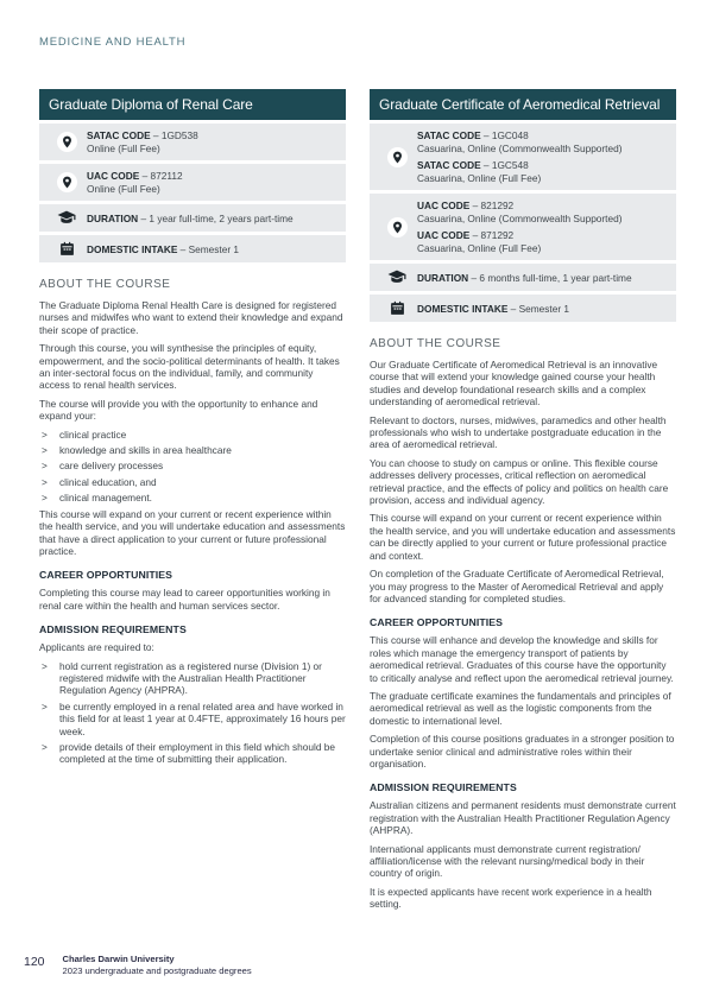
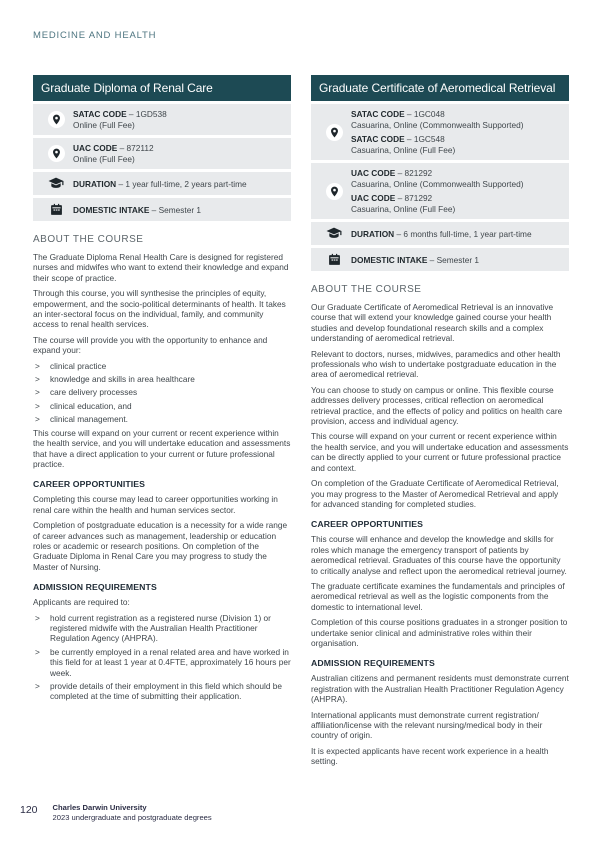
  MEDICINE AND HEALTH
  Graduate Diploma of Renal Care
  SATAC CODE – 1GD538
  Online (Full Fee)
  UAC CODE – 872112
  Online (Full Fee)
  DURATION – 1 year full-time, 2 years part-time
  DOMESTIC INTAKE – Semester 1
  ABOUT THE COURSE
  The Graduate Diploma Renal Health Care is designed for registered nurses and midwifes who want to extend their knowledge and expand their scope of practice.
  Through this course, you will synthesise the principles of equity, empowerment, and the socio-political determinants of health. It takes an inter-sectoral focus on the individual, family, and community access to renal health services.
  The course will provide you with the opportunity to enhance and expand your:
  >
  clinical practice
  >
  knowledge and skills in area healthcare
  >
  care delivery processes
  >
  clinical education, and
  >
  clinical management.
  This course will expand on your current or recent experience within the health service, and you will undertake education and assessments that have a direct application to your current or future professional practice.
  CAREER OPPORTUNITIES
  Completing this course may lead to career opportunities working in renal care within the health and human services sector.
+ Completion of postgraduate education is a necessity for a wide range of career advances such as management, leadership or education roles or academic or research positions. On completion of the Graduate Diploma in Renal Care you may progress to study the Master of Nursing.
  ADMISSION REQUIREMENTS
  Applicants are required to:
  >
  hold current registration as a registered nurse (Division 1) or registered midwife with the Australian Health Practitioner Regulation Agency (AHPRA).
  >
  be currently employed in a renal related area and have worked in this field for at least 1 year at 0.4FTE, approximately 16 hours per week.
  >
  provide details of their employment in this field which should be completed at the time of submitting their application.
  Graduate Certificate of Aeromedical Retrieval
  SATAC CODE – 1GC048
  Casuarina, Online (Commonwealth Supported)
  SATAC CODE – 1GC548
  Casuarina, Online (Full Fee)
  UAC CODE – 821292
  Casuarina, Online (Commonwealth Supported)
  UAC CODE – 871292
  Casuarina, Online (Full Fee)
  DURATION – 6 months full-time, 1 year part-time
  DOMESTIC INTAKE – Semester 1
  ABOUT THE COURSE
  Our Graduate Certificate of Aeromedical Retrieval is an innovative course that will extend your knowledge gained course your health studies and develop foundational research skills and a complex understanding of aeromedical retrieval.
  Relevant to doctors, nurses, midwives, paramedics and other health professionals who wish to undertake postgraduate education in the area of aeromedical retrieval.
  You can choose to study on campus or online. This flexible course addresses delivery processes, critical reflection on aeromedical retrieval practice, and the effects of policy and politics on health care provision, access and individual agency.
  This course will expand on your current or recent experience within the health service, and you will undertake education and assessments can be directly applied to your current or future professional practice and context.
  On completion of the Graduate Certificate of Aeromedical Retrieval, you may progress to the Master of Aeromedical Retrieval and apply for advanced standing for completed studies.
  CAREER OPPORTUNITIES
  This course will enhance and develop the knowledge and skills for roles which manage the emergency transport of patients by aeromedical retrieval. Graduates of this course have the opportunity to critically analyse and reflect upon the aeromedical retrieval journey.
  The graduate certificate examines the fundamentals and principles of aeromedical retrieval as well as the logistic components from the domestic to international level.
  Completion of this course positions graduates in a stronger position to undertake senior clinical and administrative roles within their organisation.
  ADMISSION REQUIREMENTS
  Australian citizens and permanent residents must demonstrate current registration with the Australian Health Practitioner Regulation Agency (AHPRA).
  International applicants must demonstrate current registration/ affiliation/license with the relevant nursing/medical body in their country of origin.
  It is expected applicants have recent work experience in a health setting.
  120
  Charles Darwin University
  2023 undergraduate and postgraduate degrees
